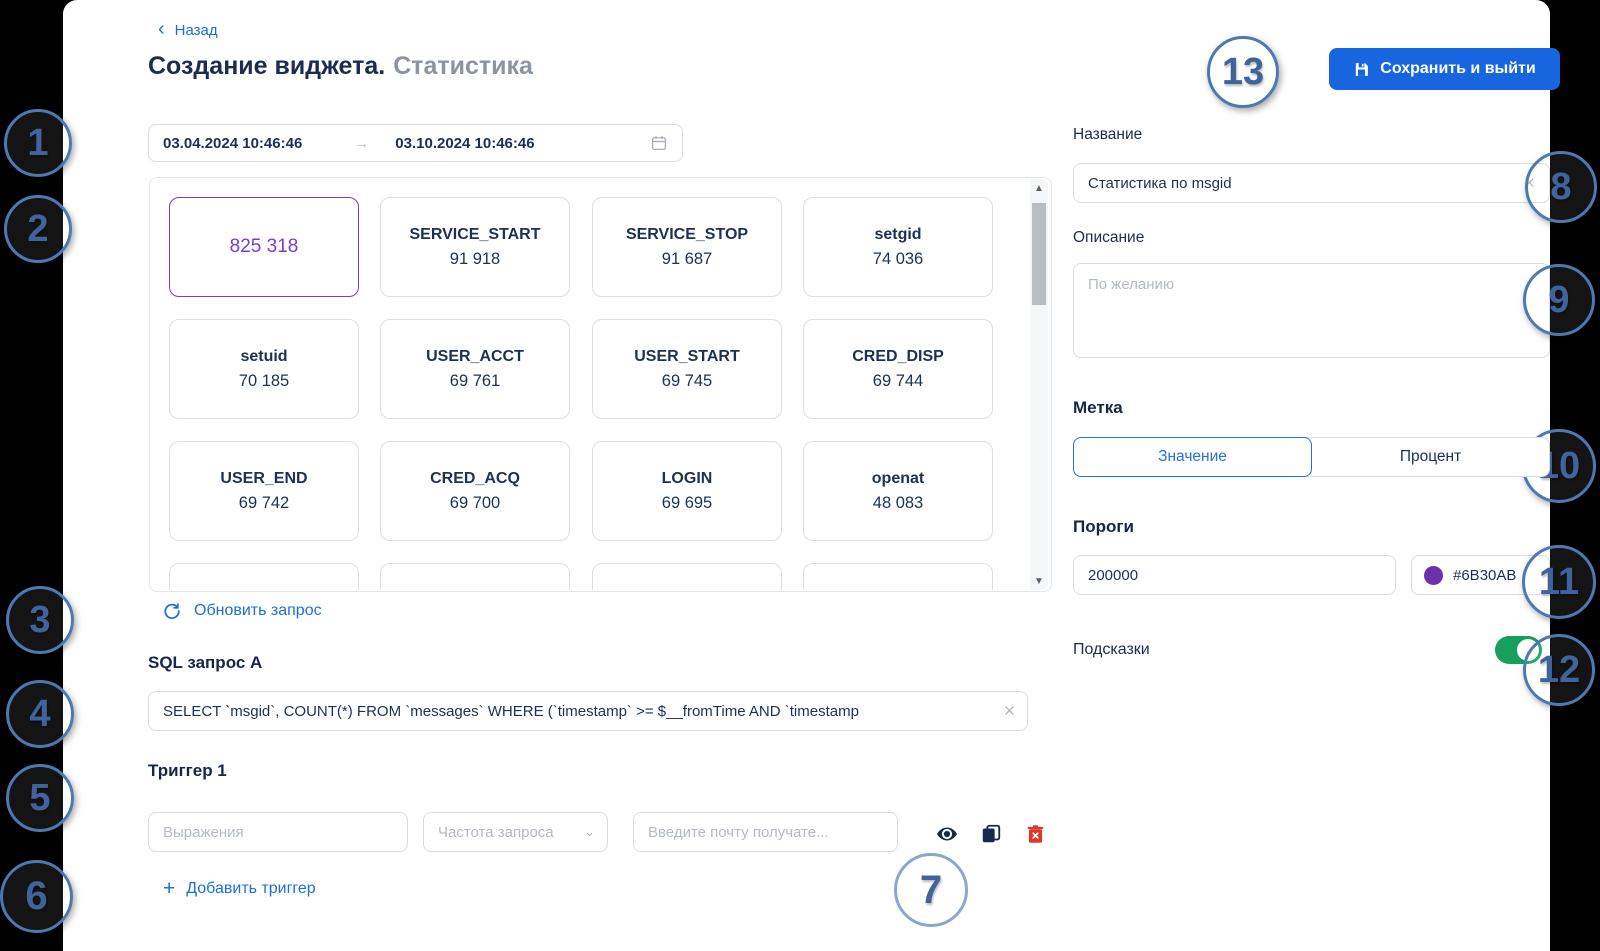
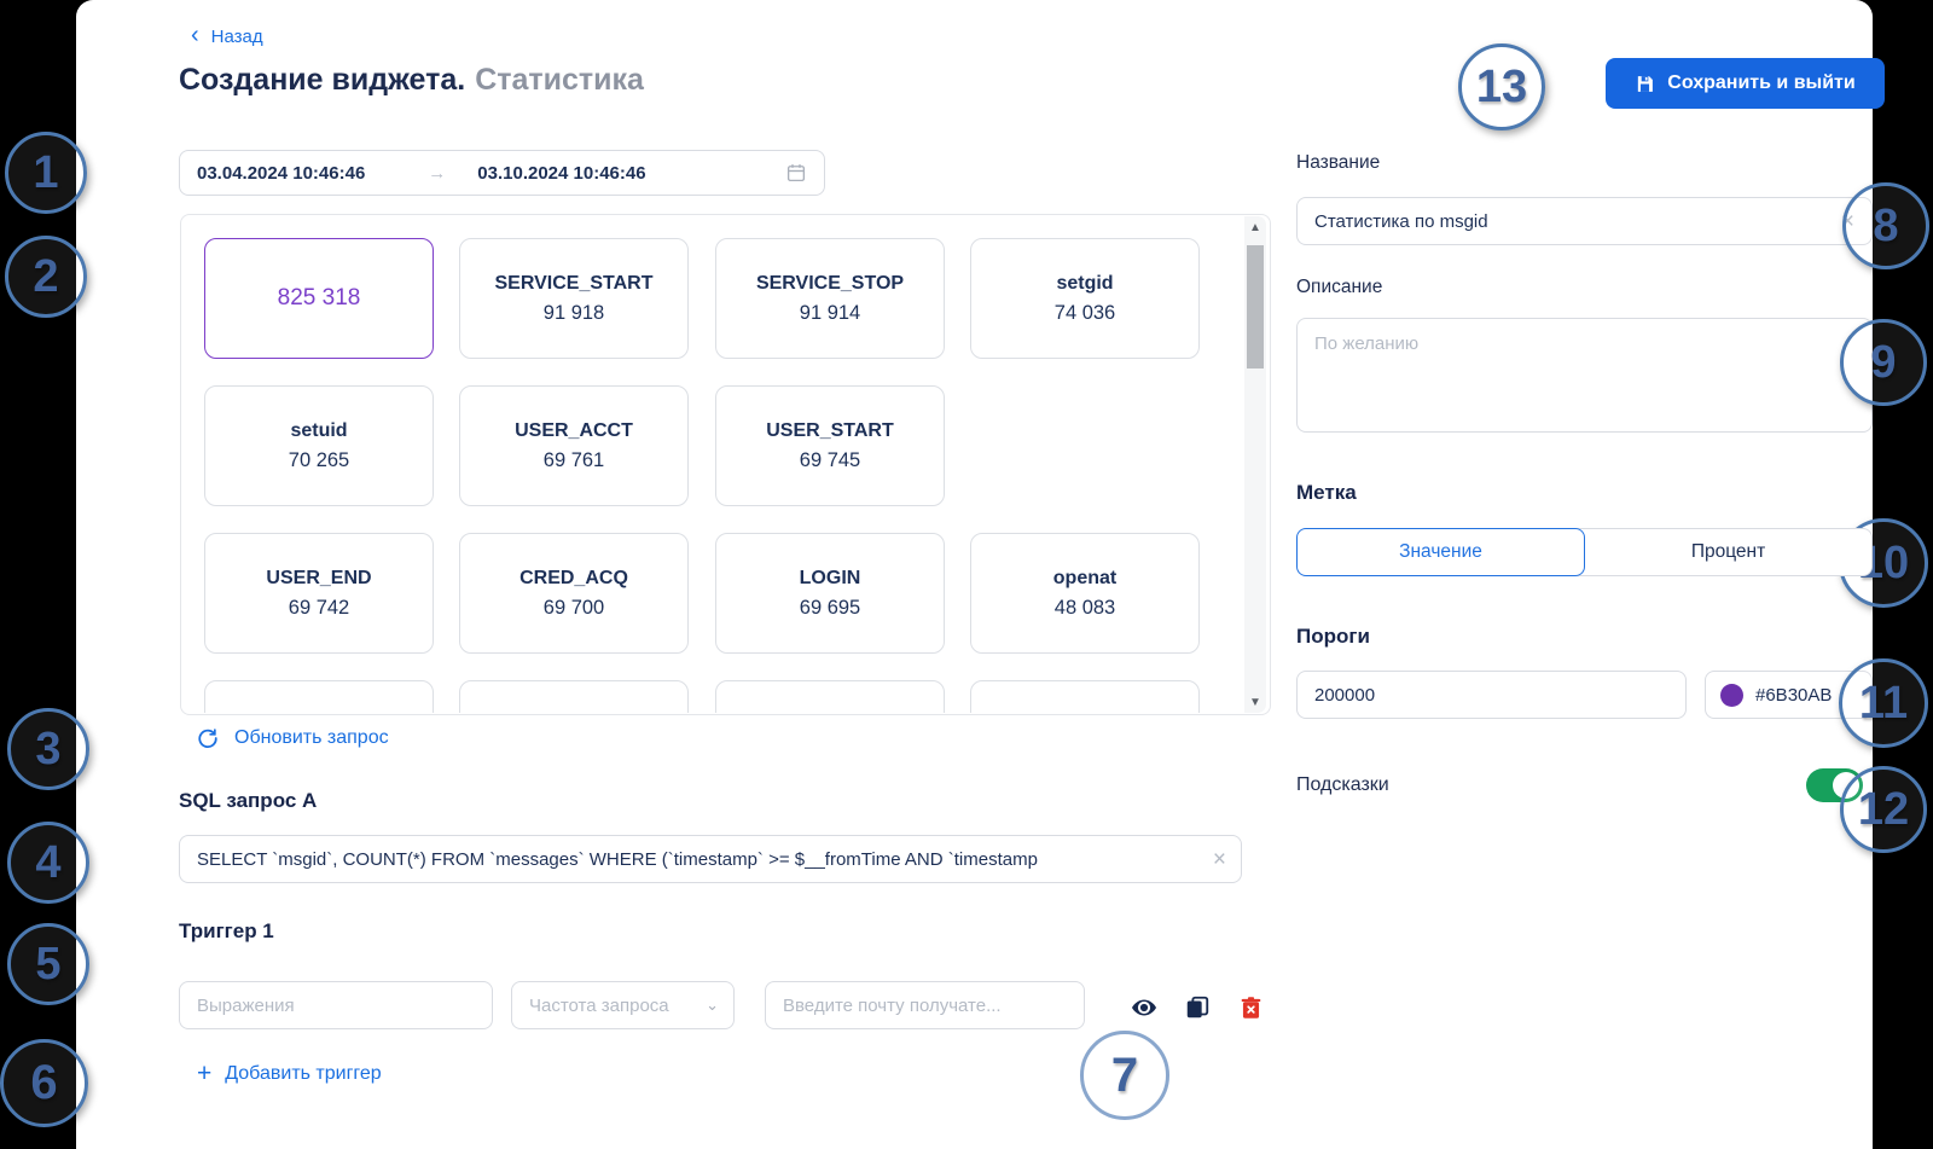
  ‹
  Назад
  Создание виджета. Статистика
  Сохранить и выйти
  03.04.2024 10:46:46
  →
  03.10.2024 10:46:46
  825 318
  SERVICE_START
  91 918
  SERVICE_STOP
- 91 687
+ 91 914
  setgid
  74 036
  setuid
- 70 185
+ 70 265
  USER_ACCT
  69 761
  USER_START
  69 745
- CRED_DISP
- 69 744
  USER_END
  69 742
  CRED_ACQ
  69 700
  LOGIN
  69 695
  openat
  48 083
  ▲
  ▼
  Обновить запрос
  SQL запрос A
  SELECT `msgid`, COUNT(*) FROM `messages` WHERE (`timestamp` >= $__fromTime AND `timestamp
  ×
  Триггер 1
  Выражения
  Частота запроса
  ⌄
  Введите почту получате...
  +
  Добавить триггер
  Название
  Статистика по msgid
  ×
  Описание
  По желанию
  Метка
  Значение
  Процент
  Пороги
  200000
  #6B30AB
  Подсказки
  1
  2
  3
  4
  5
  6
  7
  8
  9
  11
  12
  13
